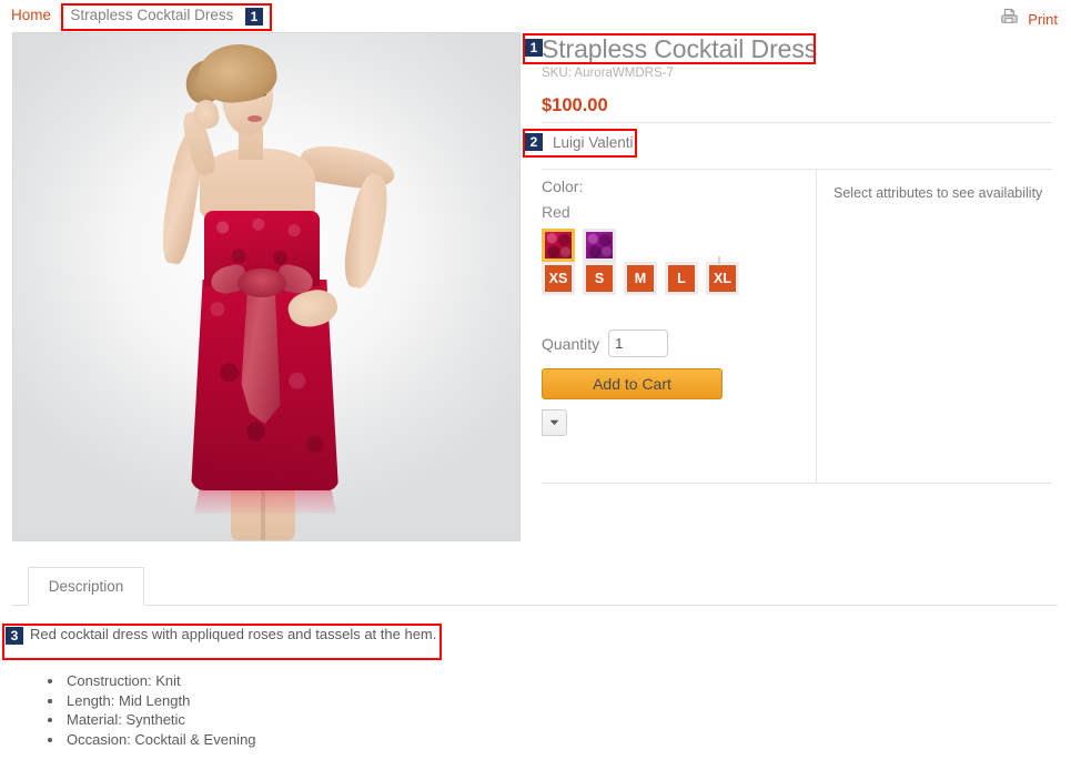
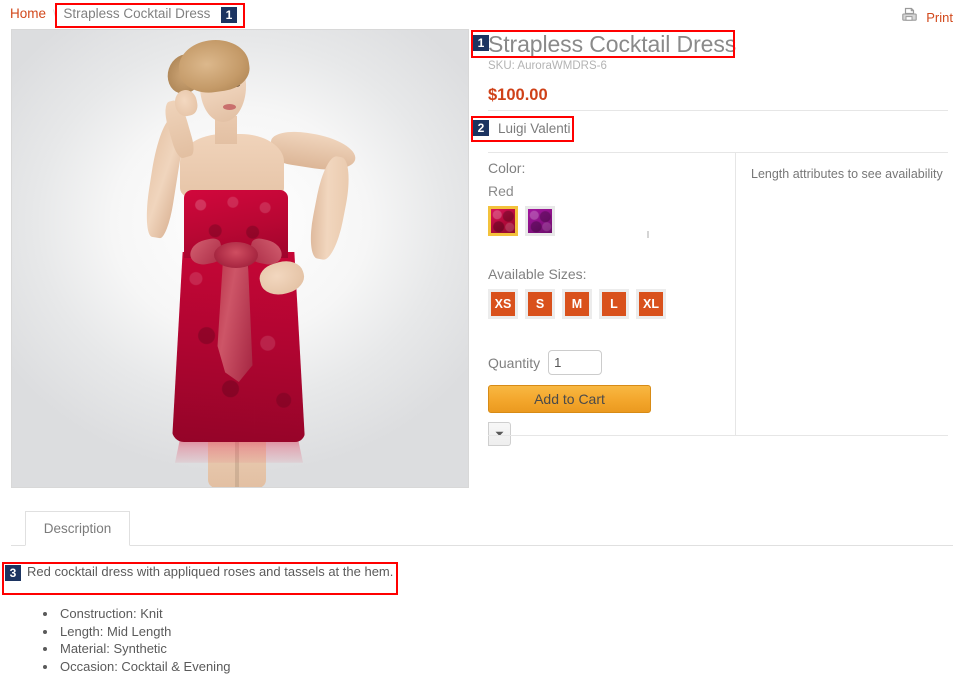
  Home
  \
  Strapless Cocktail Dress
  Print
  Strapless Cocktail Dress
- SKU: AuroraWMDRS-7
+ SKU: AuroraWMDRS-6
  $100.00
  Luigi Valenti
  Color:
  Red
+ Available Sizes:
  XS
  S
  M
  L
  XL
  Quantity
  1
  Add to Cart
- Select attributes to see availability
+ Length attributes to see availability
  Description
  Red cocktail dress with appliqued roses and tassels at the hem.
  Construction: Knit
  Length: Mid Length
  Material: Synthetic
  Occasion: Cocktail & Evening
  1
  1
  2
  3
